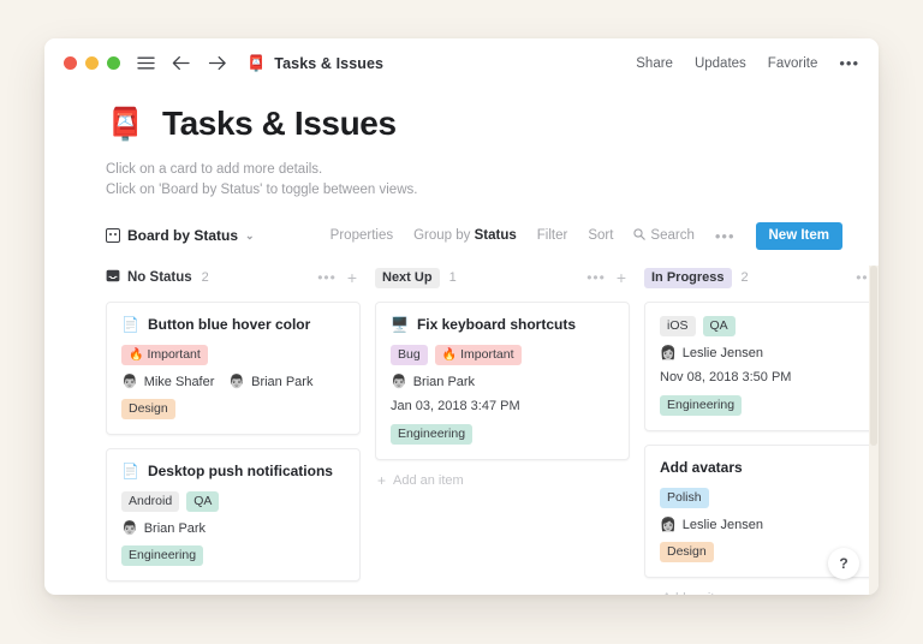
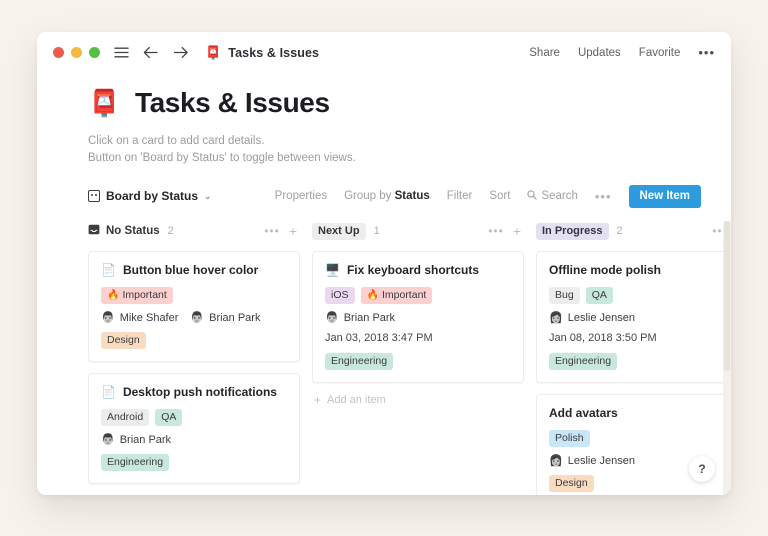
  📮
  Tasks & Issues
  Share
  Updates
  Favorite
  •••
  📮
  Tasks & Issues
- Click on a card to add more details.
+ Click on a card to add card details.
- Click on 'Board by Status' to toggle between views.
+ Button on 'Board by Status' to toggle between views.
  Board by Status
  ⌄
  Properties
  Group by Status
  Filter
  Sort
  Search
  •••
  New Item
  No Status
  2
  •••
  +
  📄
  Button blue hover color
  🔥
  Important
  👨
  Mike Shafer
  👨
  Brian Park
  Design
  📄
  Desktop push notifications
  Android
  QA
  👨
  Brian Park
  Engineering
  Next Up
  1
  •••
  +
  🖥️
  Fix keyboard shortcuts
- Bug
+ iOS
  🔥
  Important
  👨
  Brian Park
  Jan 03, 2018 3:47 PM
  Engineering
  +
  Add an item
  In Progress
  2
+ Offline mode polish
- iOS
+ Bug
  QA
  👩
  Leslie Jensen
- Nov 08, 2018 3:50 PM
+ Jan 08, 2018 3:50 PM
  Engineering
  Add avatars
  Polish
  👩
  Leslie Jensen
  Design
  ?
